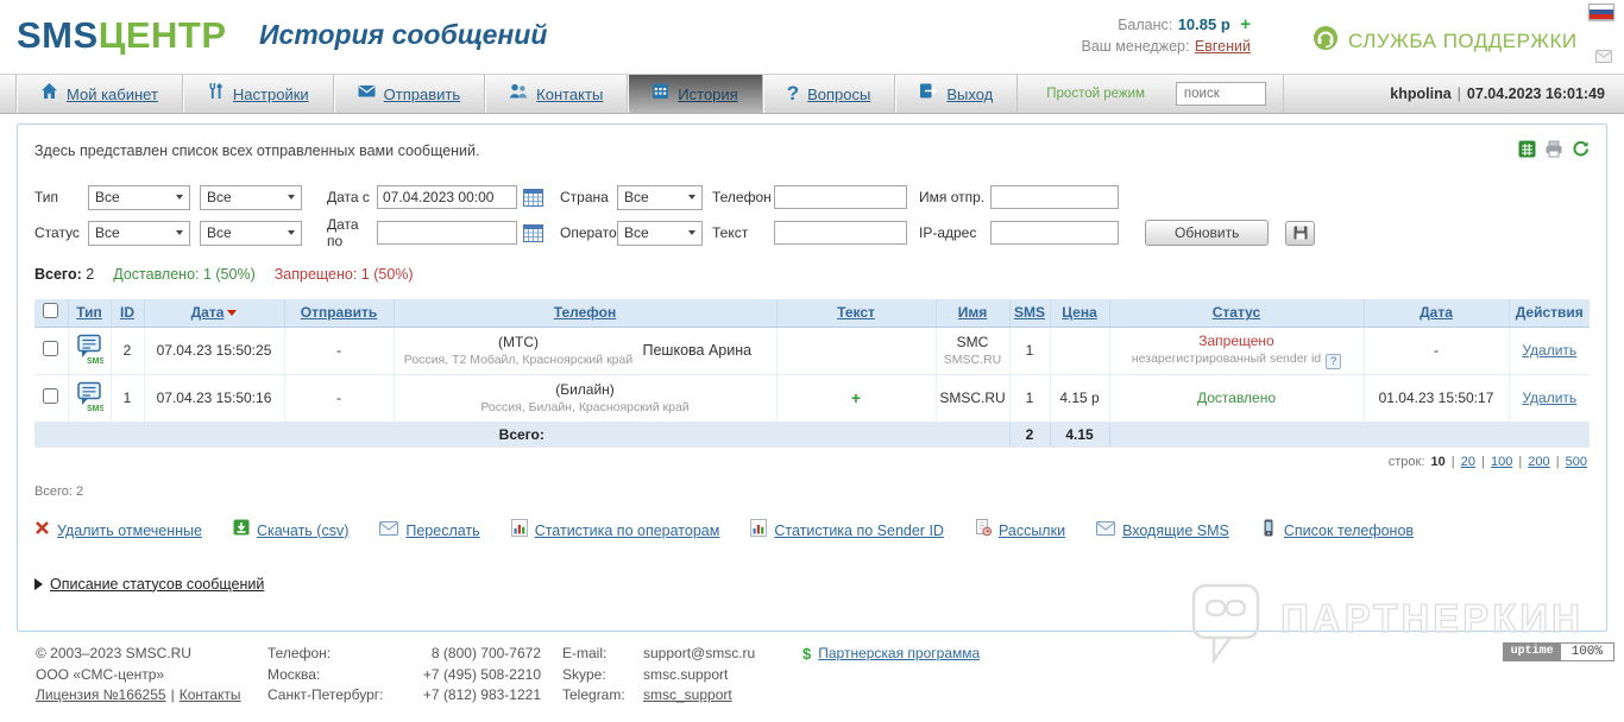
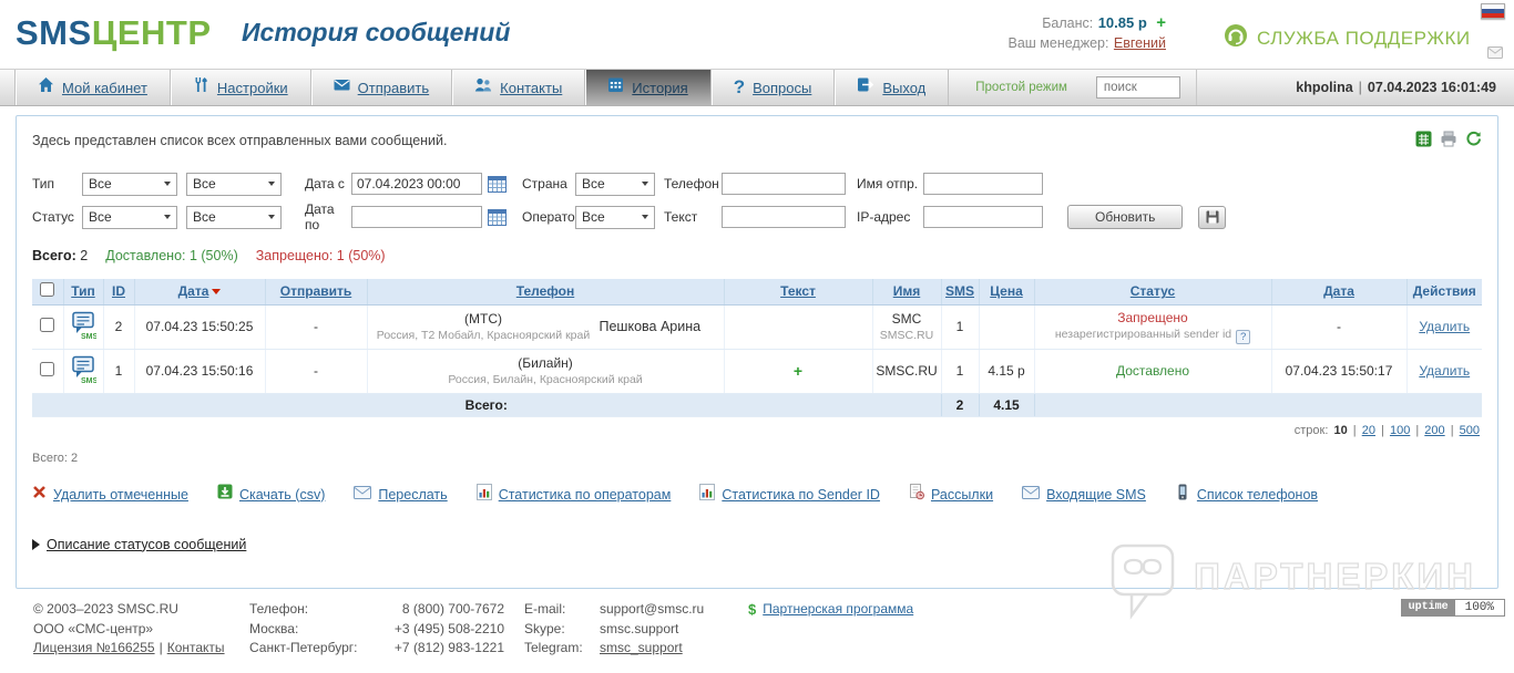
  SMSЦЕНТР
  История сообщений
  Баланс: 10.85 р +
  Ваш менеджер: Евгений
  СЛУЖБА ПОДДЕРЖКИ
  Мой кабинет
  Настройки
  Отправить
  Контакты
  История
  ?
  Вопросы
  Выход
  Простой режим
  поиск
  khpolina
  |
  07.04.2023 16:01:49
  Здесь представлен список всех отправленных вами сообщений.
  Тип
  Все
  Все
  Дата с
  07.04.2023 00:00
  Страна
  Все
  Телефон
  Имя отпр.
  Статус
  Все
  Все
  Дата по
  Операто
  Все
  Текст
  IP-адрес
  Обновить
  Всего: 2
  Доставлено: 1 (50%)
  Запрещено: 1 (50%)
  	Тип	ID	Дата	Отправить	Телефон	Текст	Имя	SMS	Цена	Статус	Дата	Действия
  		2	07.04.23 15:50:25	-	(МТС) Россия, Т2 Мобайл, Красноярский край Пешкова Арина		SMC SMSC.RU	1		Запрещено незарегистрированный sender id ?	-	Удалить
- 		1	07.04.23 15:50:16	-	(Билайн) Россия, Билайн, Красноярский край	+	SMSC.RU	1	4.15 р	Доставлено	01.04.23 15:50:17	Удалить
+ 		1	07.04.23 15:50:16	-	(Билайн) Россия, Билайн, Красноярский край	+	SMSC.RU	1	4.15 р	Доставлено	07.04.23 15:50:17	Удалить
  Всего:	2	4.15
  строк: 10 | 20 | 100 | 200 | 500
  Всего: 2
  Удалить отмеченные
  Скачать (csv)
  Переслать
  Статистика по операторам
  Статистика по Sender ID
  Рассылки
  Входящие SMS
  Список телефонов
  Описание статусов сообщений
  © 2003–2023 SMSC.RU
  ООО «СМС-центр»
  Лицензия №166255
  |
  Контакты
  Телефон:
  8 (800) 700-7672
  Москва:
- +7 (495) 508-2210
+ +3 (495) 508-2210
  Санкт-Петербург:
  +7 (812) 983-1221
  E-mail:
  support@smsc.ru
  Skype:
  smsc.support
  Telegram:
  smsc_support
  $
  Партнерская программа
  uptime
  100%
  ПАРТНЕРКИН
